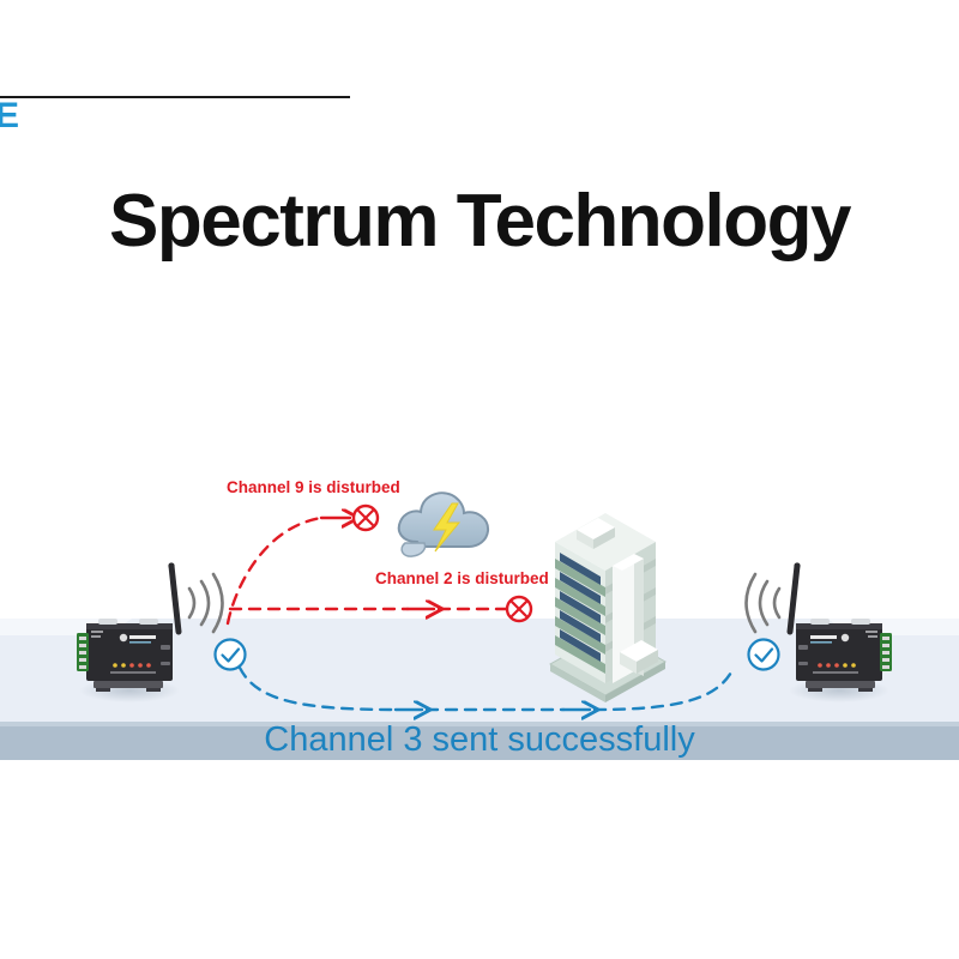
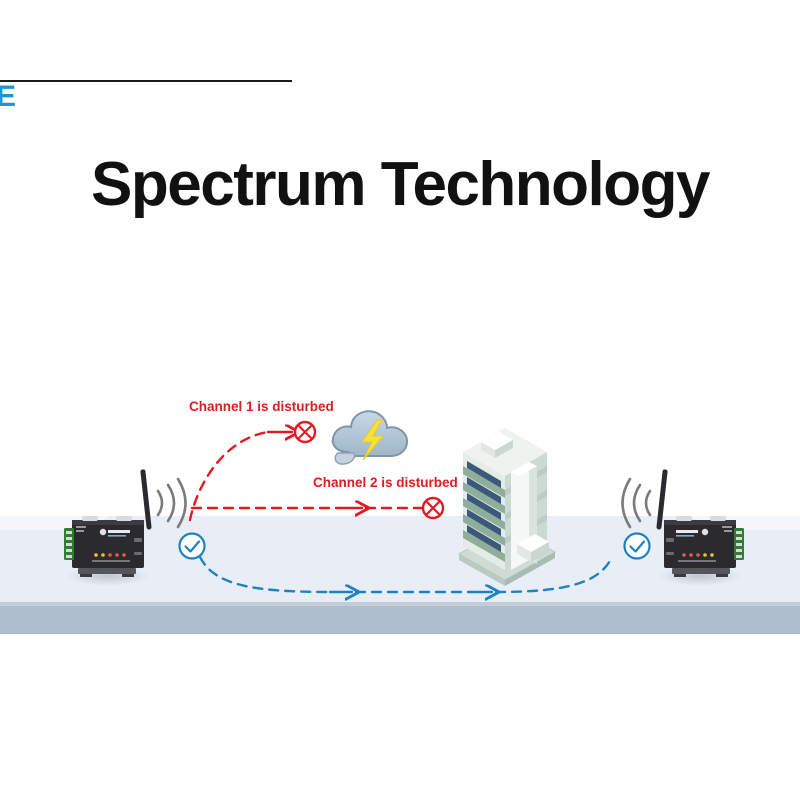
  E
  Spectrum Technology
- Channel 9 is disturbed
+ Channel 1 is disturbed
  Channel 2 is disturbed
- Channel 3 sent successfully
